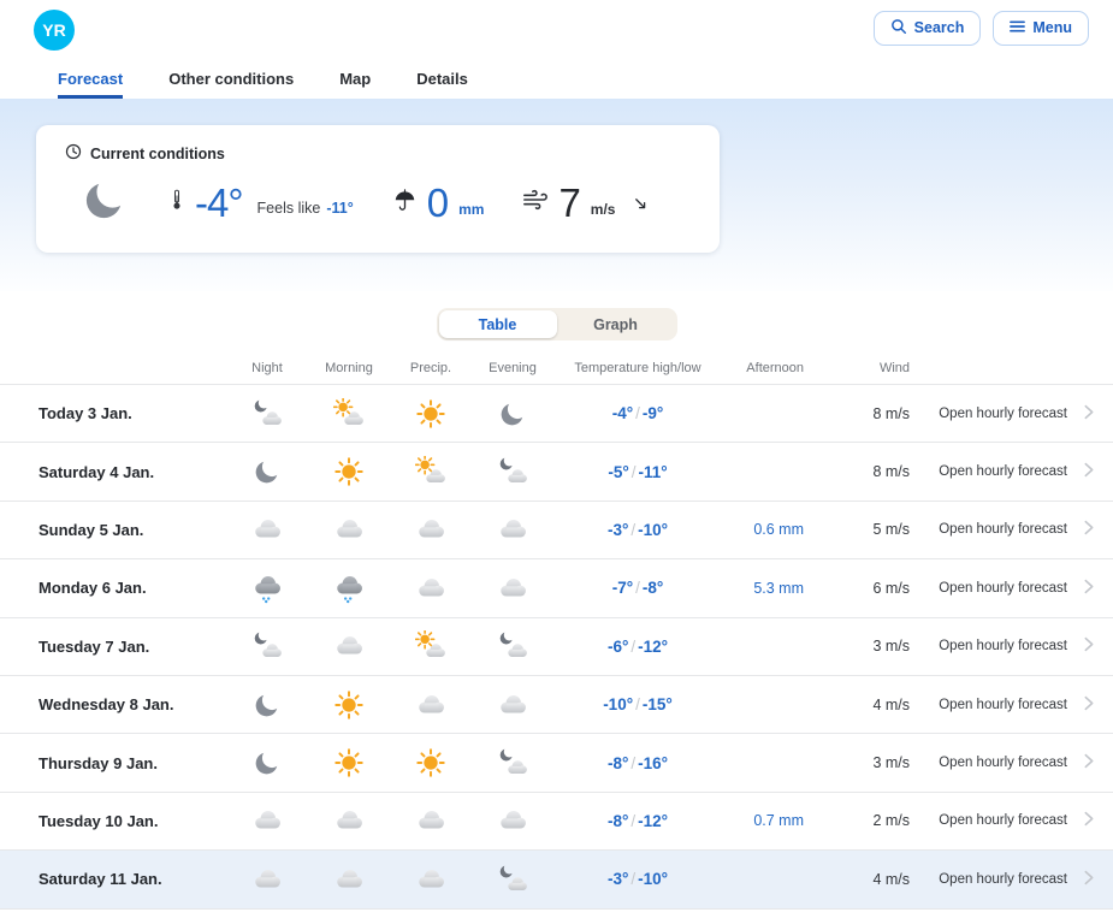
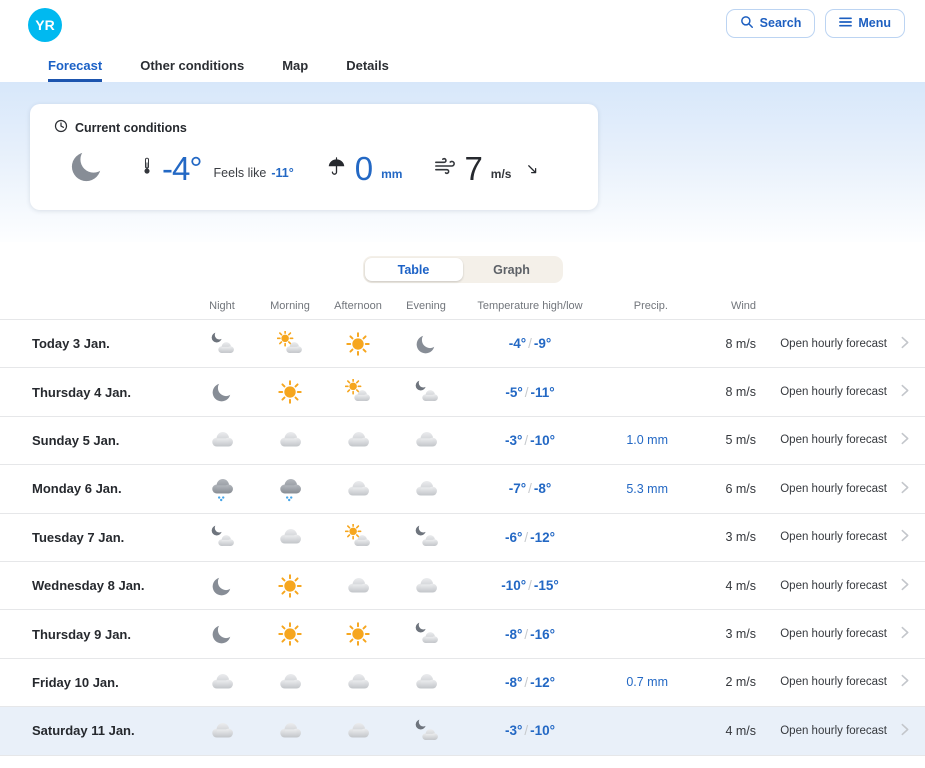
  YR
  Search
  Menu
  Forecast
  Other conditions
  Map
  Details
  Current conditions
  -4°
  Feels like
  -11°
  0
  mm
  7
  m/s
  Table
  Graph
  Night
  Morning
- Precip.
+ Afternoon
  Evening
  Temperature high/low
- Afternoon
+ Precip.
  Wind
  Today 3 Jan.
  -4° / -9°
  8 m/s
  Open hourly forecast
- Saturday 4 Jan.
+ Thursday 4 Jan.
  -5° / -11°
  8 m/s
  Open hourly forecast
  Sunday 5 Jan.
  -3° / -10°
- 0.6 mm
+ 1.0 mm
  5 m/s
  Open hourly forecast
  Monday 6 Jan.
  -7° / -8°
  5.3 mm
  6 m/s
  Open hourly forecast
  Tuesday 7 Jan.
  -6° / -12°
  3 m/s
  Open hourly forecast
  Wednesday 8 Jan.
  -10° / -15°
  4 m/s
  Open hourly forecast
  Thursday 9 Jan.
  -8° / -16°
  3 m/s
  Open hourly forecast
- Tuesday 10 Jan.
+ Friday 10 Jan.
  -8° / -12°
  0.7 mm
  2 m/s
  Open hourly forecast
  Saturday 11 Jan.
  -3° / -10°
  4 m/s
  Open hourly forecast
